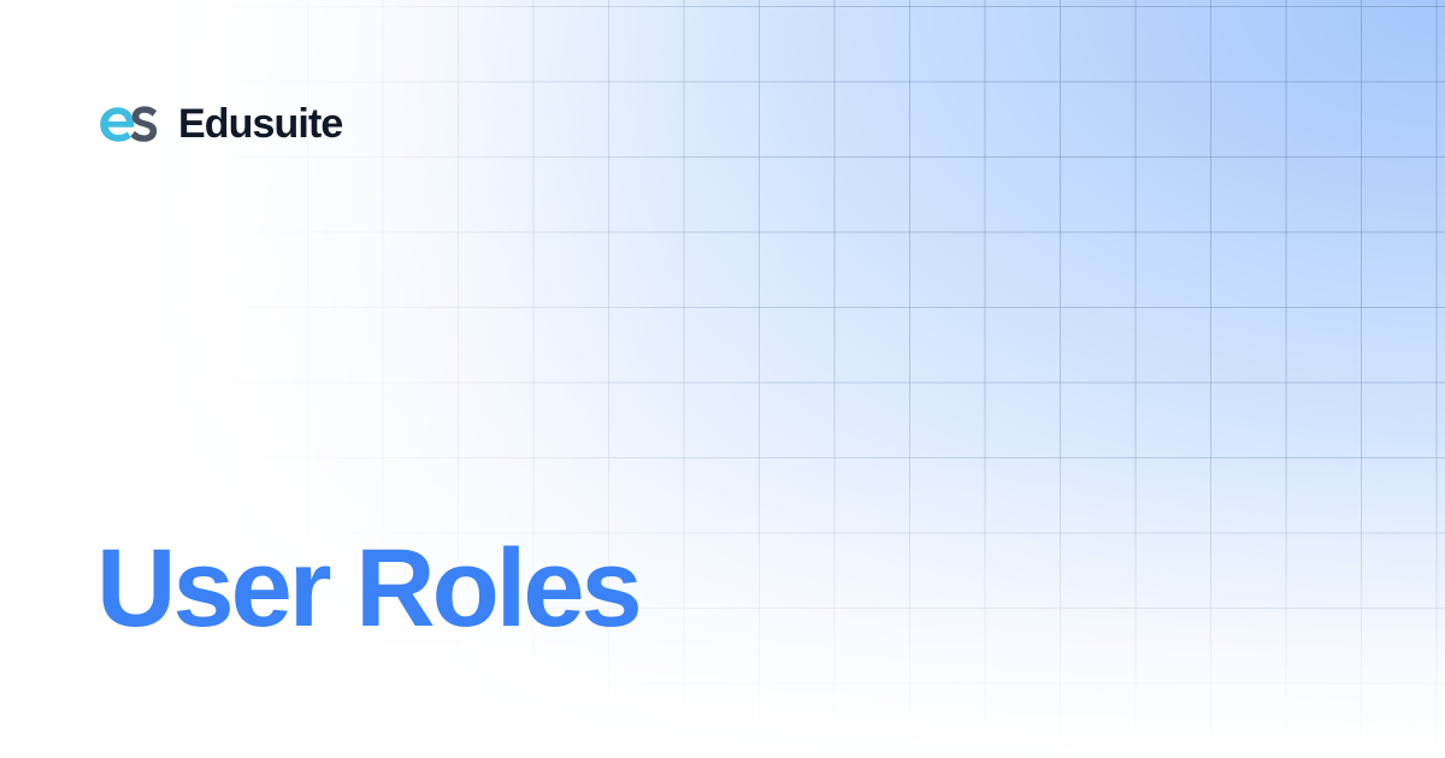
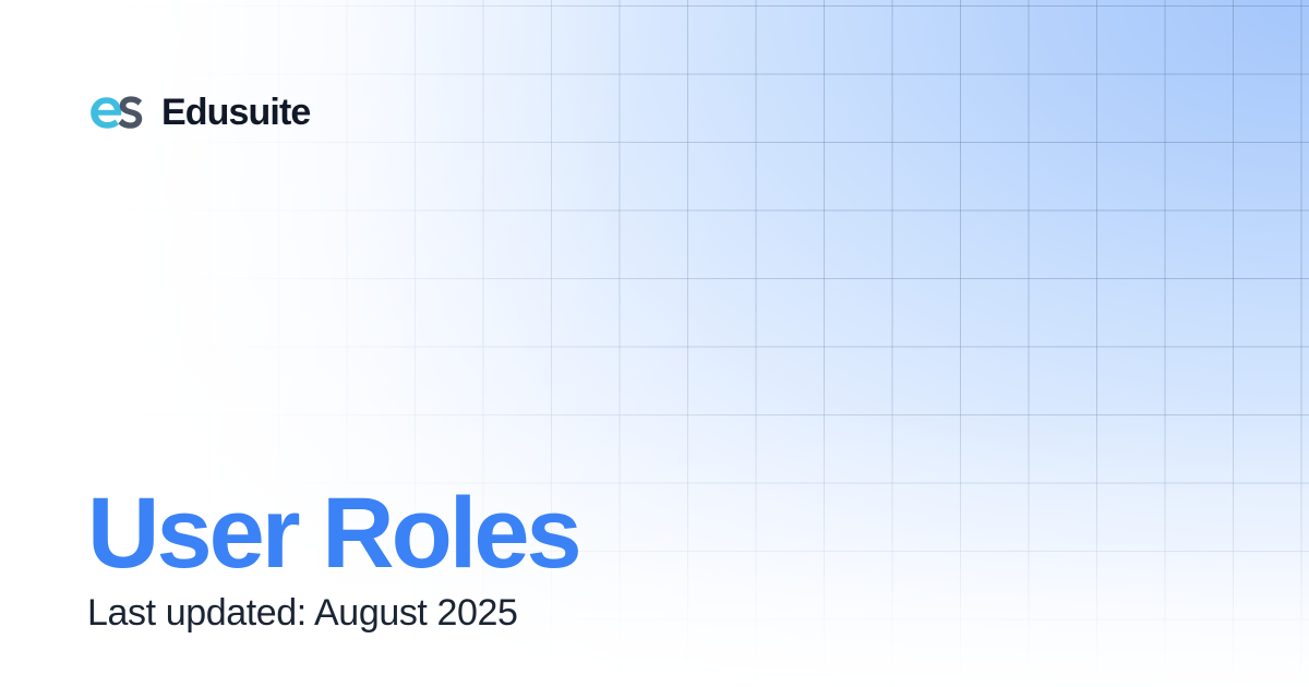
  Edusuite
  User Roles
+ Last updated: August 2025
